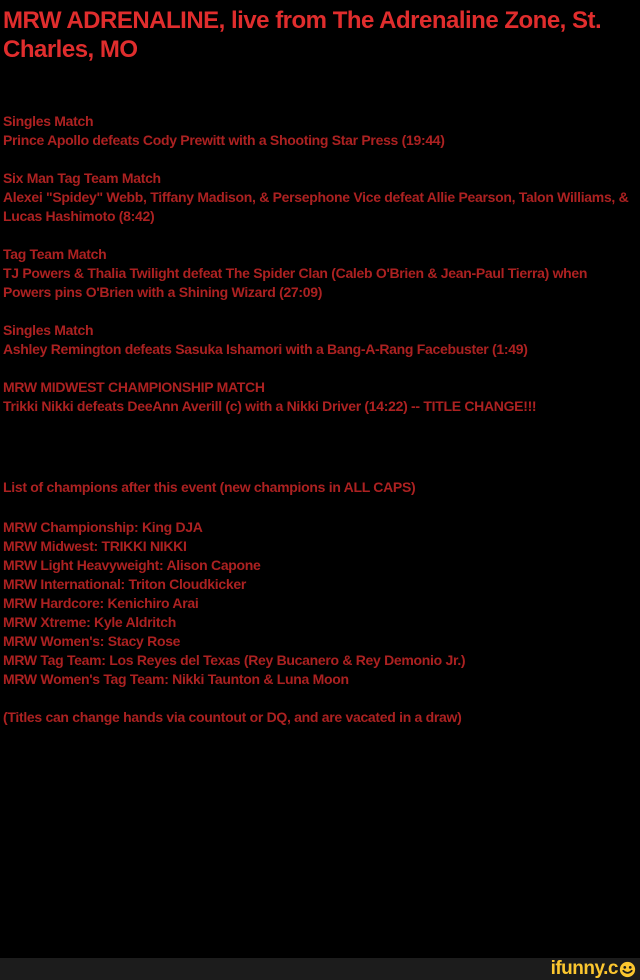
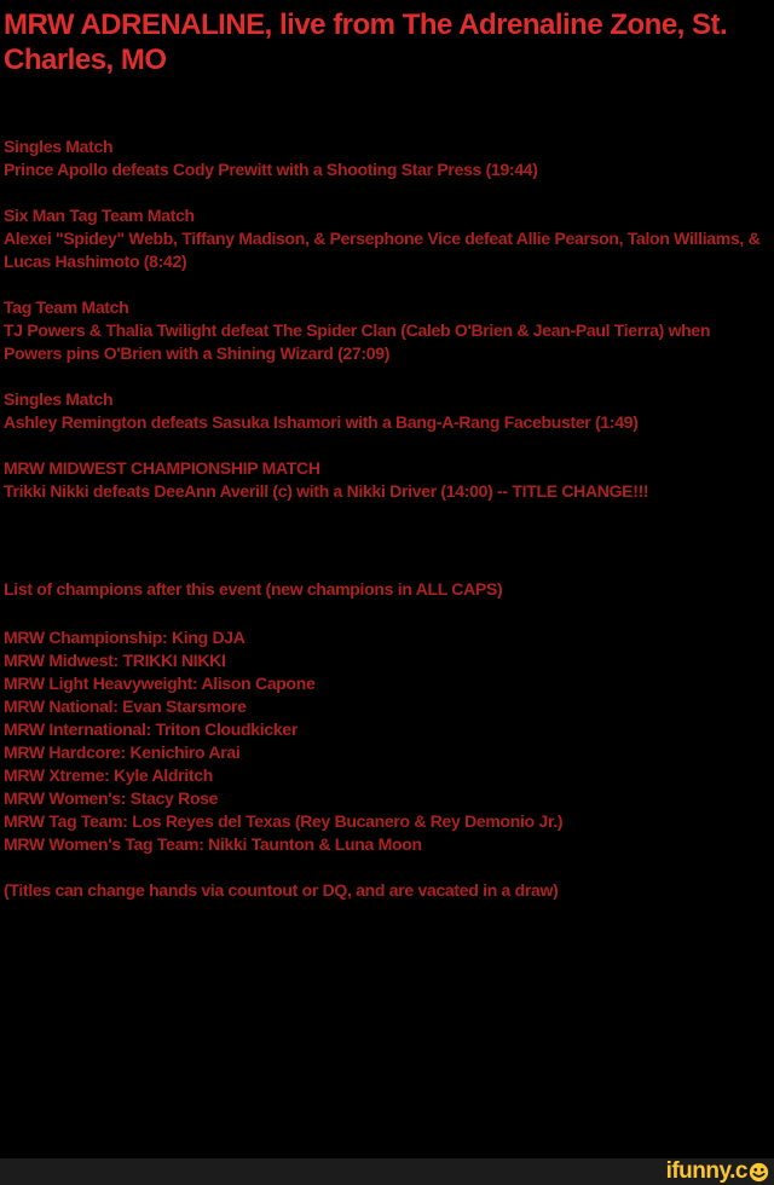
  MRW ADRENALINE, live from The Adrenaline Zone, St. Charles, MO
  Singles Match
  Prince Apollo defeats Cody Prewitt with a Shooting Star Press (19:44)
  Six Man Tag Team Match
  Alexei "Spidey" Webb, Tiffany Madison, & Persephone Vice defeat Allie Pearson, Talon Williams, & Lucas Hashimoto (8:42)
  Tag Team Match
  TJ Powers & Thalia Twilight defeat The Spider Clan (Caleb O'Brien & Jean-Paul Tierra) when Powers pins O'Brien with a Shining Wizard (27:09)
  Singles Match
  Ashley Remington defeats Sasuka Ishamori with a Bang-A-Rang Facebuster (1:49)
  MRW MIDWEST CHAMPIONSHIP MATCH
- Trikki Nikki defeats DeeAnn Averill (c) with a Nikki Driver (14:22) -- TITLE CHANGE!!!
+ Trikki Nikki defeats DeeAnn Averill (c) with a Nikki Driver (14:00) -- TITLE CHANGE!!!
  List of champions after this event (new champions in ALL CAPS)
  MRW Championship: King DJA
  MRW Midwest: TRIKKI NIKKI
  MRW Light Heavyweight: Alison Capone
+ MRW National: Evan Starsmore
  MRW International: Triton Cloudkicker
  MRW Hardcore: Kenichiro Arai
  MRW Xtreme: Kyle Aldritch
  MRW Women's: Stacy Rose
  MRW Tag Team: Los Reyes del Texas (Rey Bucanero & Rey Demonio Jr.)
  MRW Women's Tag Team: Nikki Taunton & Luna Moon
  (Titles can change hands via countout or DQ, and are vacated in a draw)
  ifunny.c
